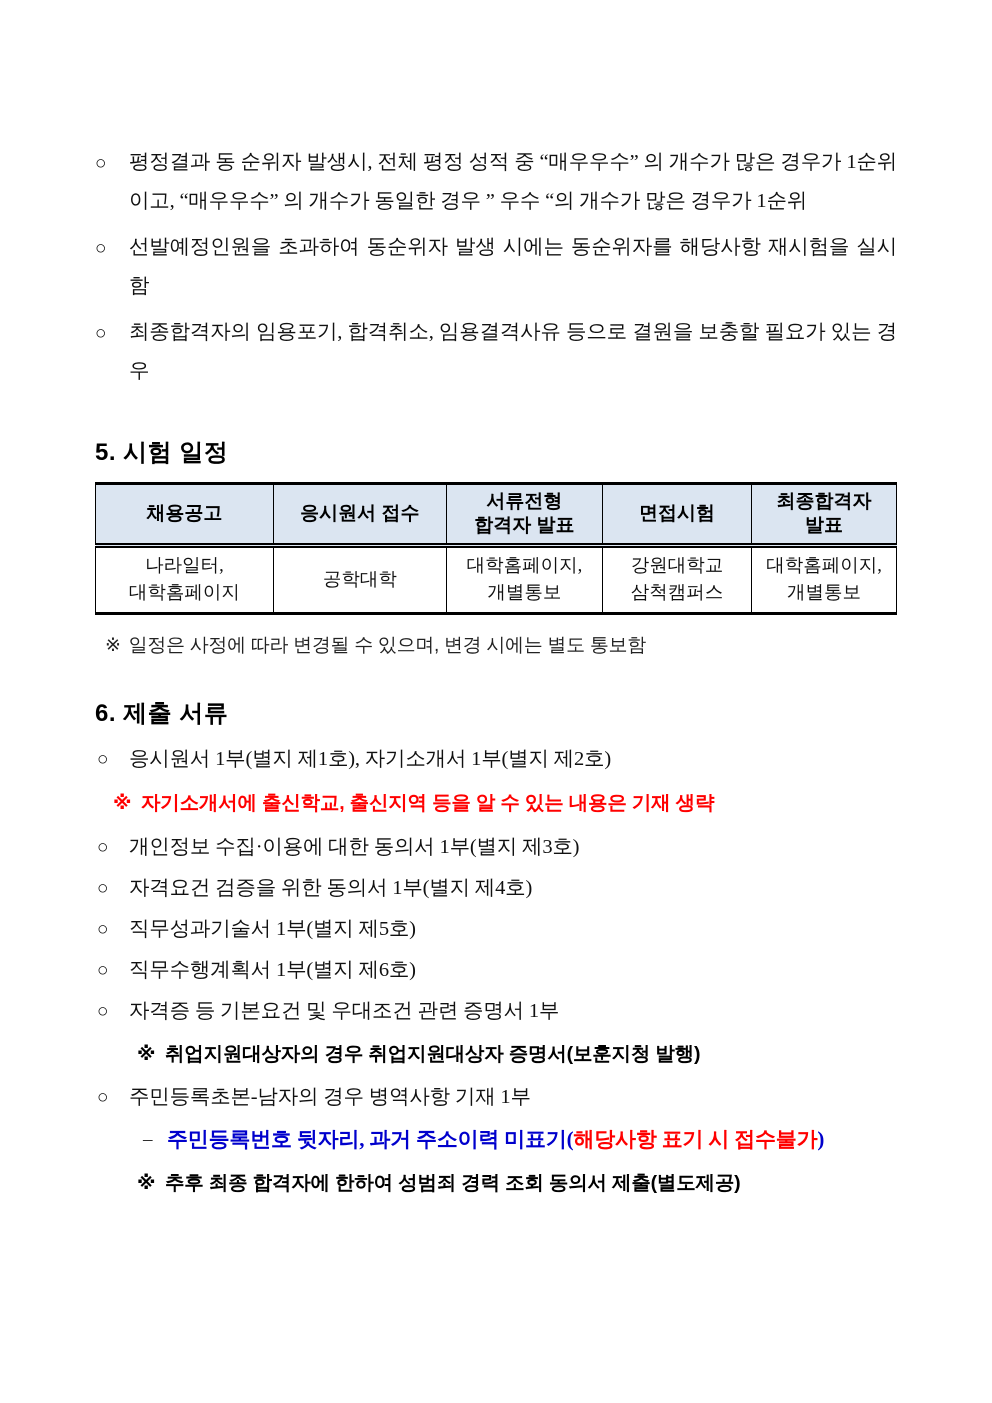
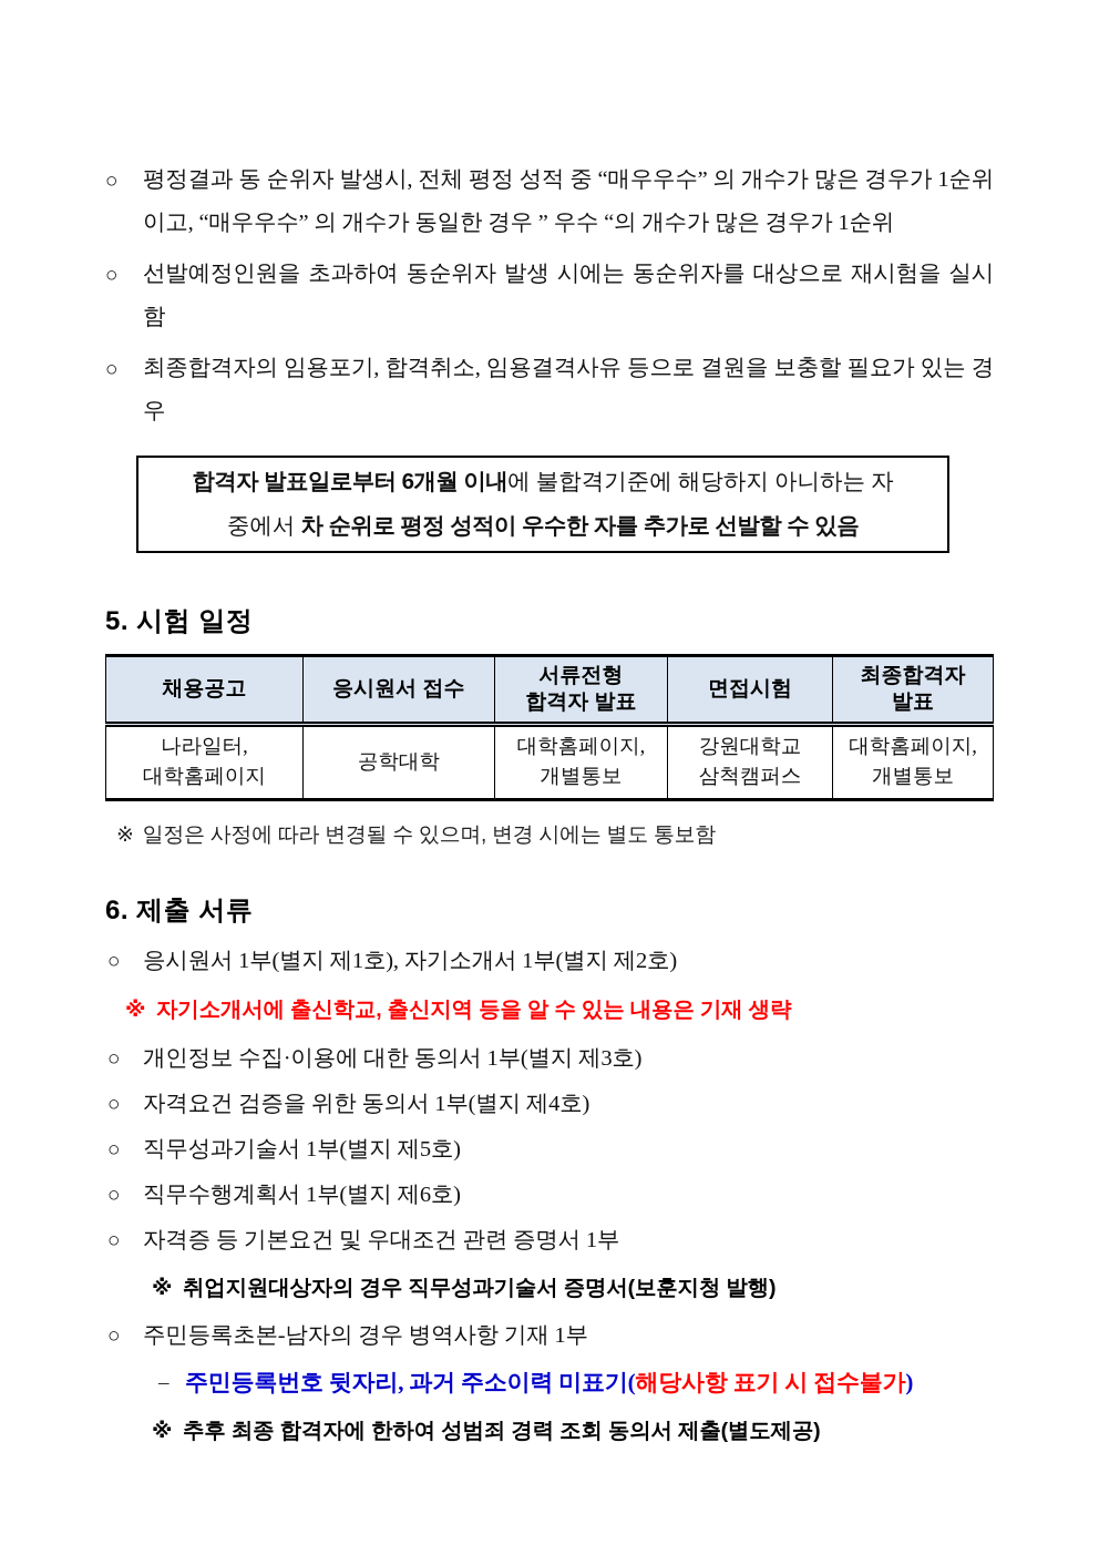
  ○
  평정결과 동 순위자 발생시, 전체 평정 성적 중 “매우우수” 의 개수가 많은 경우가 1순위이고, “매우우수” 의 개수가 동일한 경우 ” 우수 “의 개수가 많은 경우가 1순위
  ○
- 선발예정인원을 초과하여 동순위자 발생 시에는 동순위자를 해당사항 재시험을 실시함
+ 선발예정인원을 초과하여 동순위자 발생 시에는 동순위자를 대상으로 재시험을 실시함
  ○
  최종합격자의 임용포기, 합격취소, 임용결격사유 등으로 결원을 보충할 필요가 있는 경우
+ 합격자 발표일로부터 6개월 이내에 불합격기준에 해당하지 아니하는 자
+ 중에서 차 순위로 평정 성적이 우수한 자를 추가로 선발할 수 있음
  5. 시험 일정
  채용공고	응시원서 접수	서류전형 합격자 발표	면접시험	최종합격자 발표
  나라일터, 대학홈페이지	공학대학	대학홈페이지, 개별통보	강원대학교 삼척캠퍼스	대학홈페이지, 개별통보
  ※ 일정은 사정에 따라 변경될 수 있으며, 변경 시에는 별도 통보함
  6. 제출 서류
  ○
  응시원서 1부(별지 제1호), 자기소개서 1부(별지 제2호)
  ※
  자기소개서에 출신학교, 출신지역 등을 알 수 있는 내용은 기재 생략
  ○
  개인정보 수집·이용에 대한 동의서 1부(별지 제3호)
  ○
  자격요건 검증을 위한 동의서 1부(별지 제4호)
  ○
  직무성과기술서 1부(별지 제5호)
  ○
  직무수행계획서 1부(별지 제6호)
  ○
  자격증 등 기본요건 및 우대조건 관련 증명서 1부
  ※
- 취업지원대상자의 경우 취업지원대상자 증명서(보훈지청 발행)
+ 취업지원대상자의 경우 직무성과기술서 증명서(보훈지청 발행)
  ○
  주민등록초본-남자의 경우 병역사항 기재 1부
  –
  주민등록번호 뒷자리, 과거 주소이력 미표기(해당사항 표기 시 접수불가)
  ※
  추후 최종 합격자에 한하여 성범죄 경력 조회 동의서 제출(별도제공)
